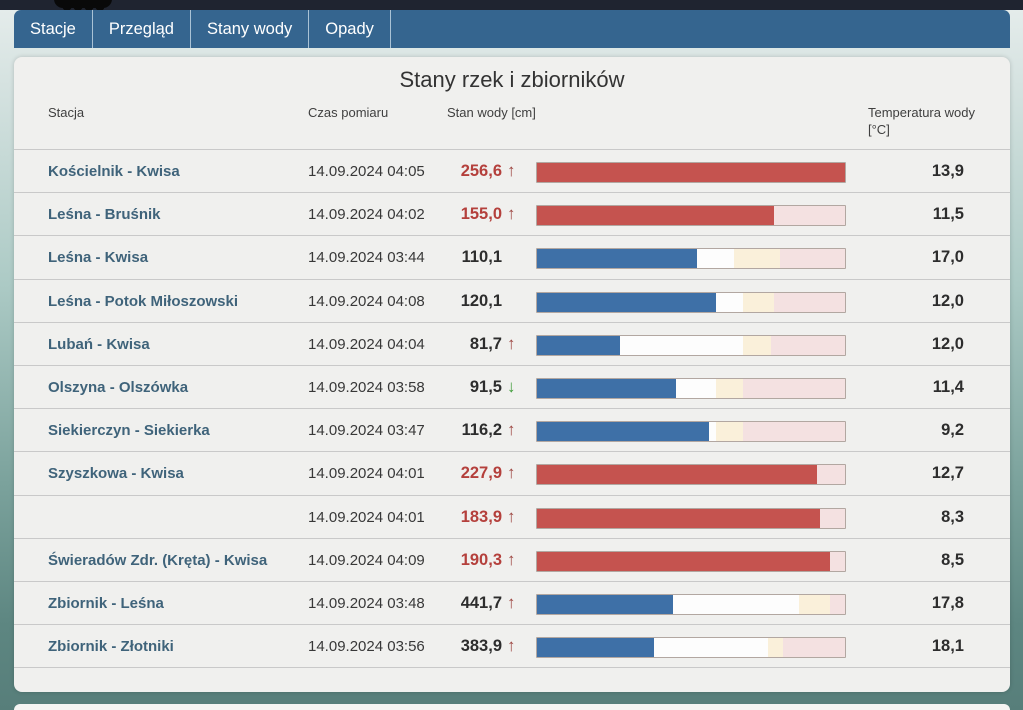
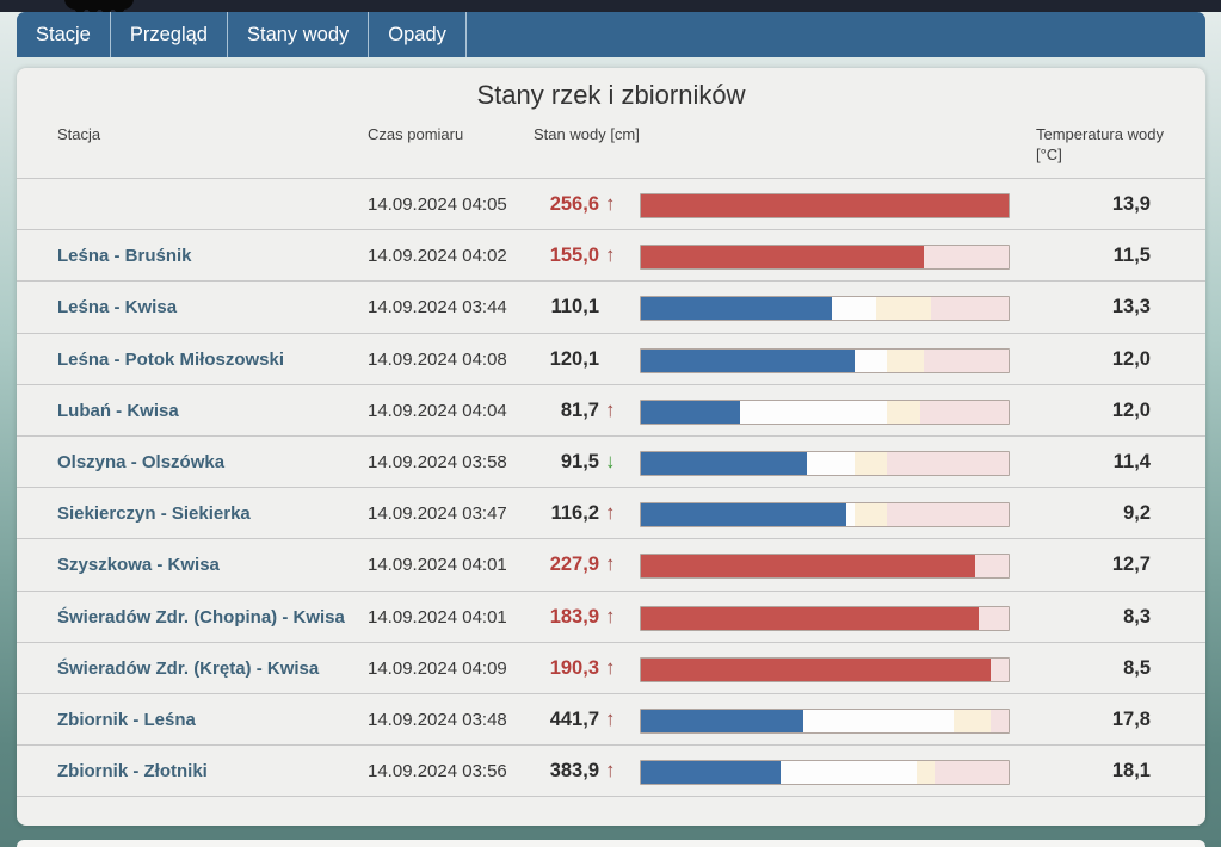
  Stacje
  Przegląd
  Stany wody
  Opady
  Stany rzek i zbiorników
  Stacja
  Czas pomiaru
  Stan wody [cm]
  Temperatura wody
  [°C]
- Kościelnik - Kwisa
  14.09.2024 04:05
  256,6
  ↑
  13,9
  Leśna - Bruśnik
  14.09.2024 04:02
  155,0
  ↑
  11,5
  Leśna - Kwisa
  14.09.2024 03:44
  110,1
- 17,0
+ 13,3
  Leśna - Potok Miłoszowski
  14.09.2024 04:08
  120,1
  12,0
  Lubań - Kwisa
  14.09.2024 04:04
  81,7
  ↑
  12,0
  Olszyna - Olszówka
  14.09.2024 03:58
  91,5
  ↓
  11,4
  Siekierczyn - Siekierka
  14.09.2024 03:47
  116,2
  ↑
  9,2
  Szyszkowa - Kwisa
  14.09.2024 04:01
  227,9
  ↑
  12,7
+ Świeradów Zdr. (Chopina) - Kwisa
  14.09.2024 04:01
  183,9
  ↑
  8,3
  Świeradów Zdr. (Kręta) - Kwisa
  14.09.2024 04:09
  190,3
  ↑
  8,5
  Zbiornik - Leśna
  14.09.2024 03:48
  441,7
  ↑
  17,8
  Zbiornik - Złotniki
  14.09.2024 03:56
  383,9
  ↑
  18,1
